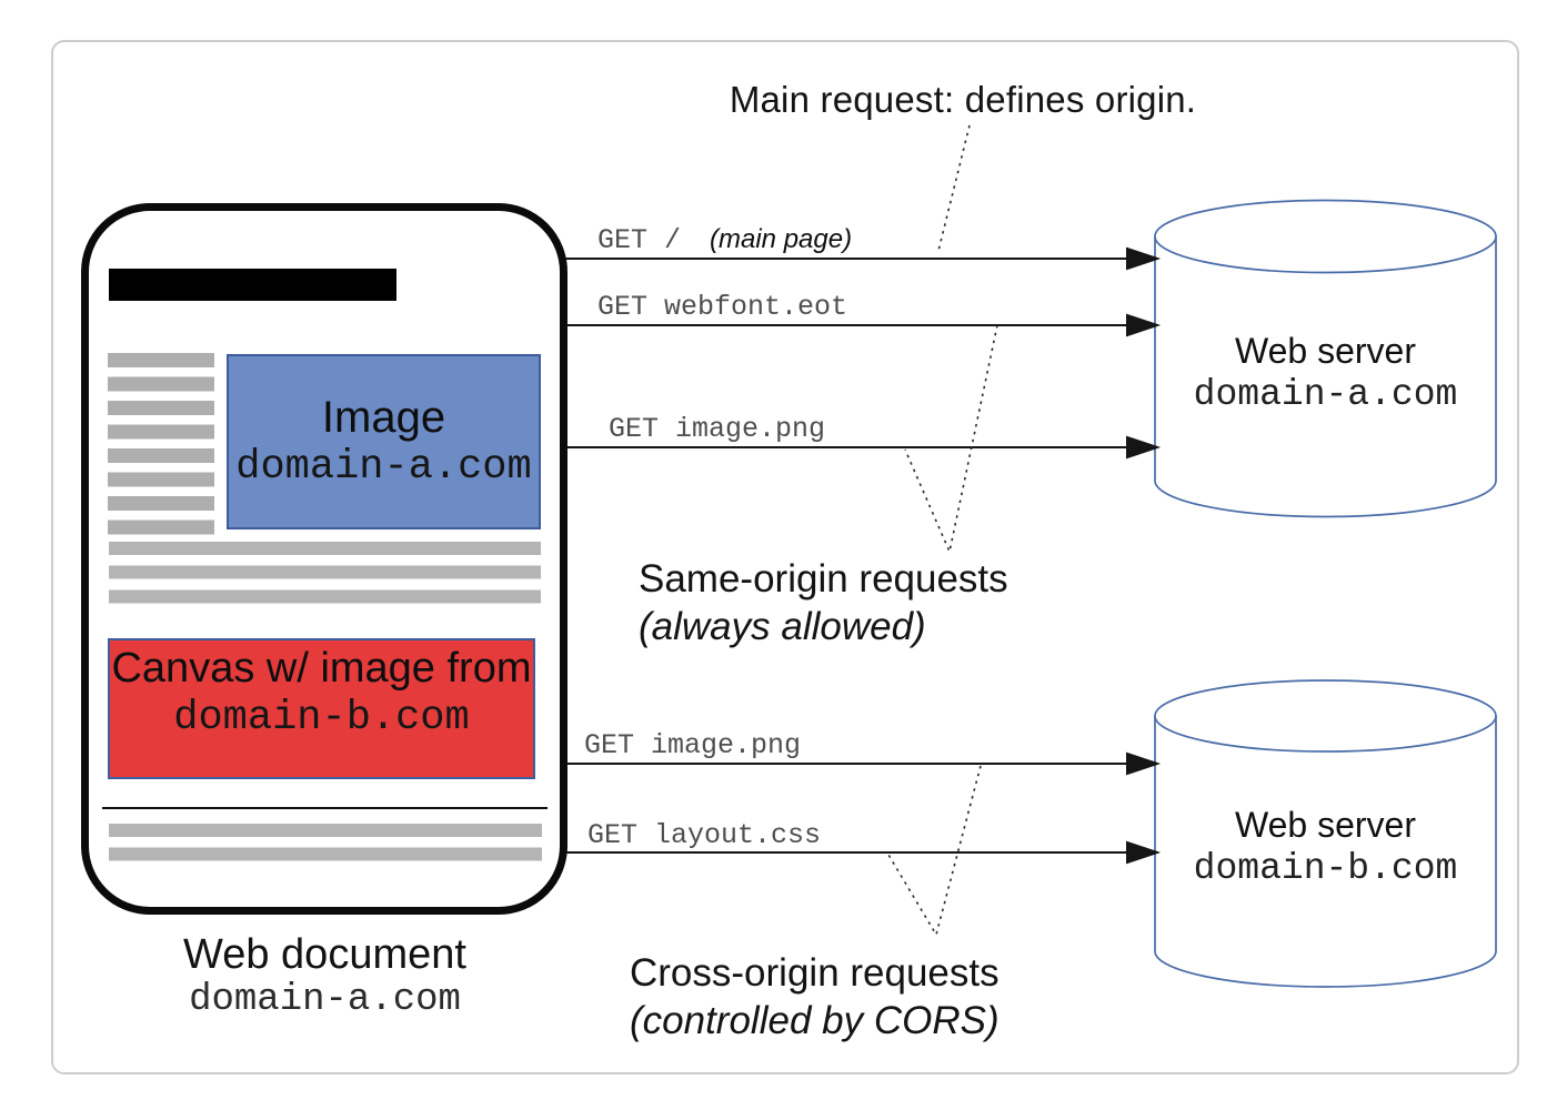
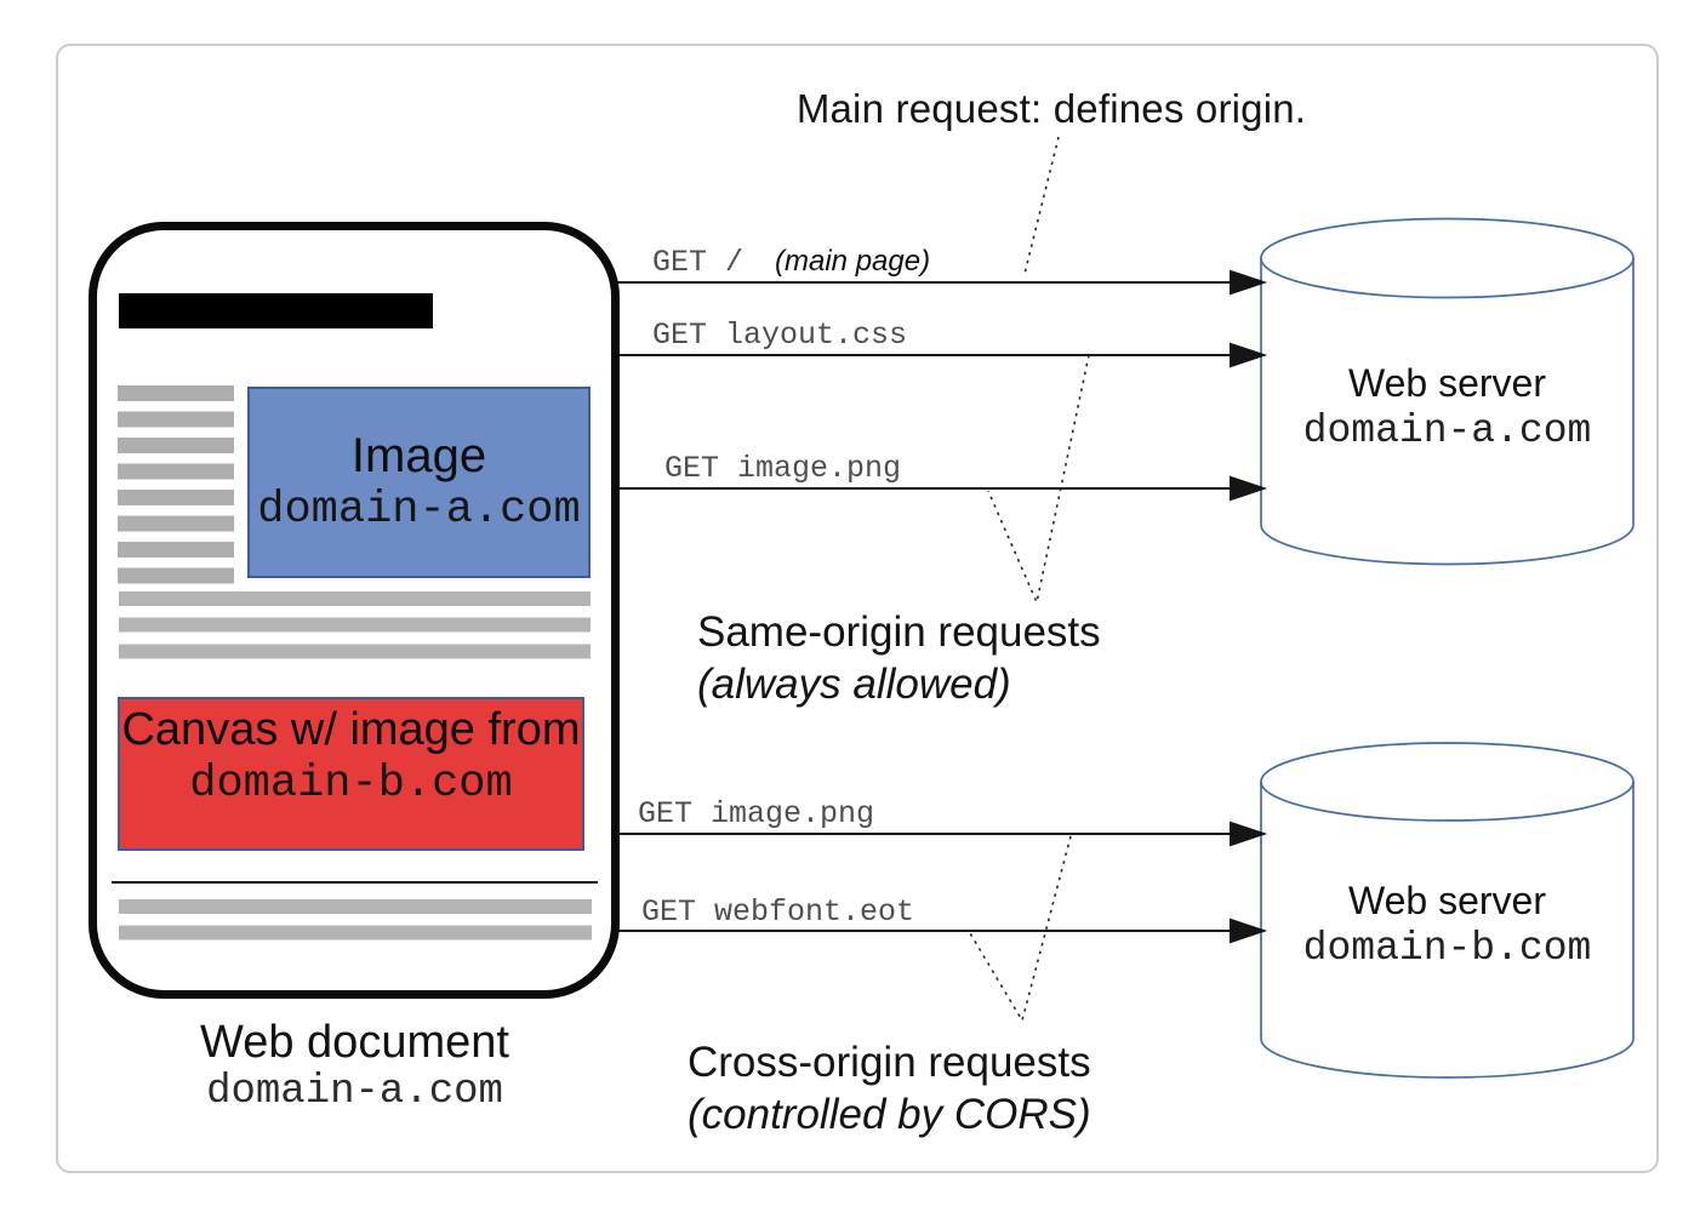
  Main request: defines origin.
  Image
  domain-a.com
  Canvas w/ image from
  domain-b.com
  Web document
  domain-a.com
  GET /
  (main page)
- GET webfont.eot
+ GET layout.css
  GET image.png
  GET image.png
- GET layout.css
+ GET webfont.eot
  Same-origin requests
  (always allowed)
  Cross-origin requests
  (controlled by CORS)
  Web server
  domain-a.com
  Web server
  domain-b.com
